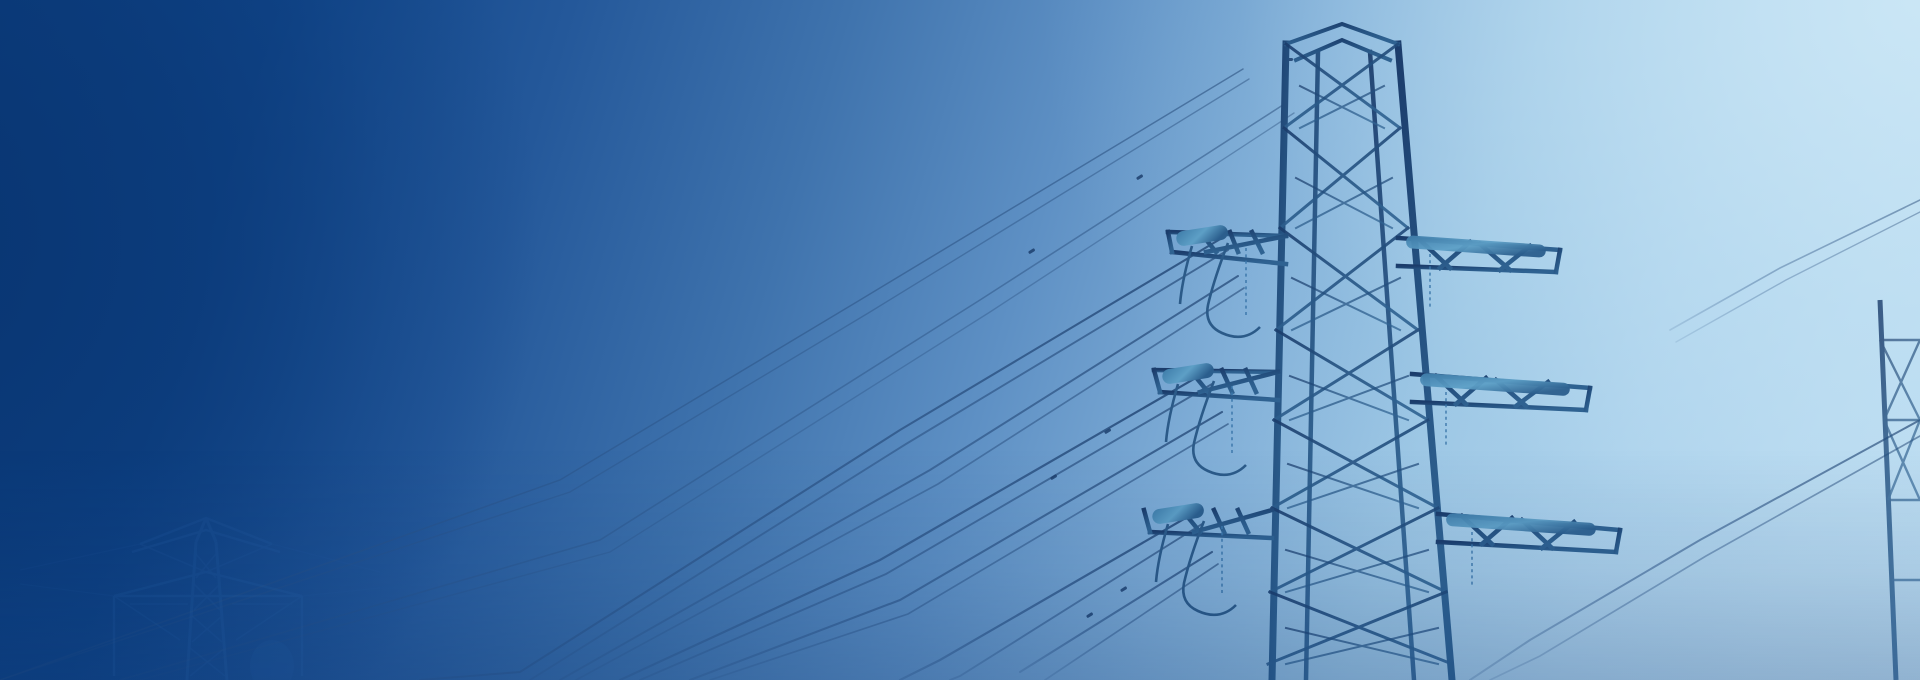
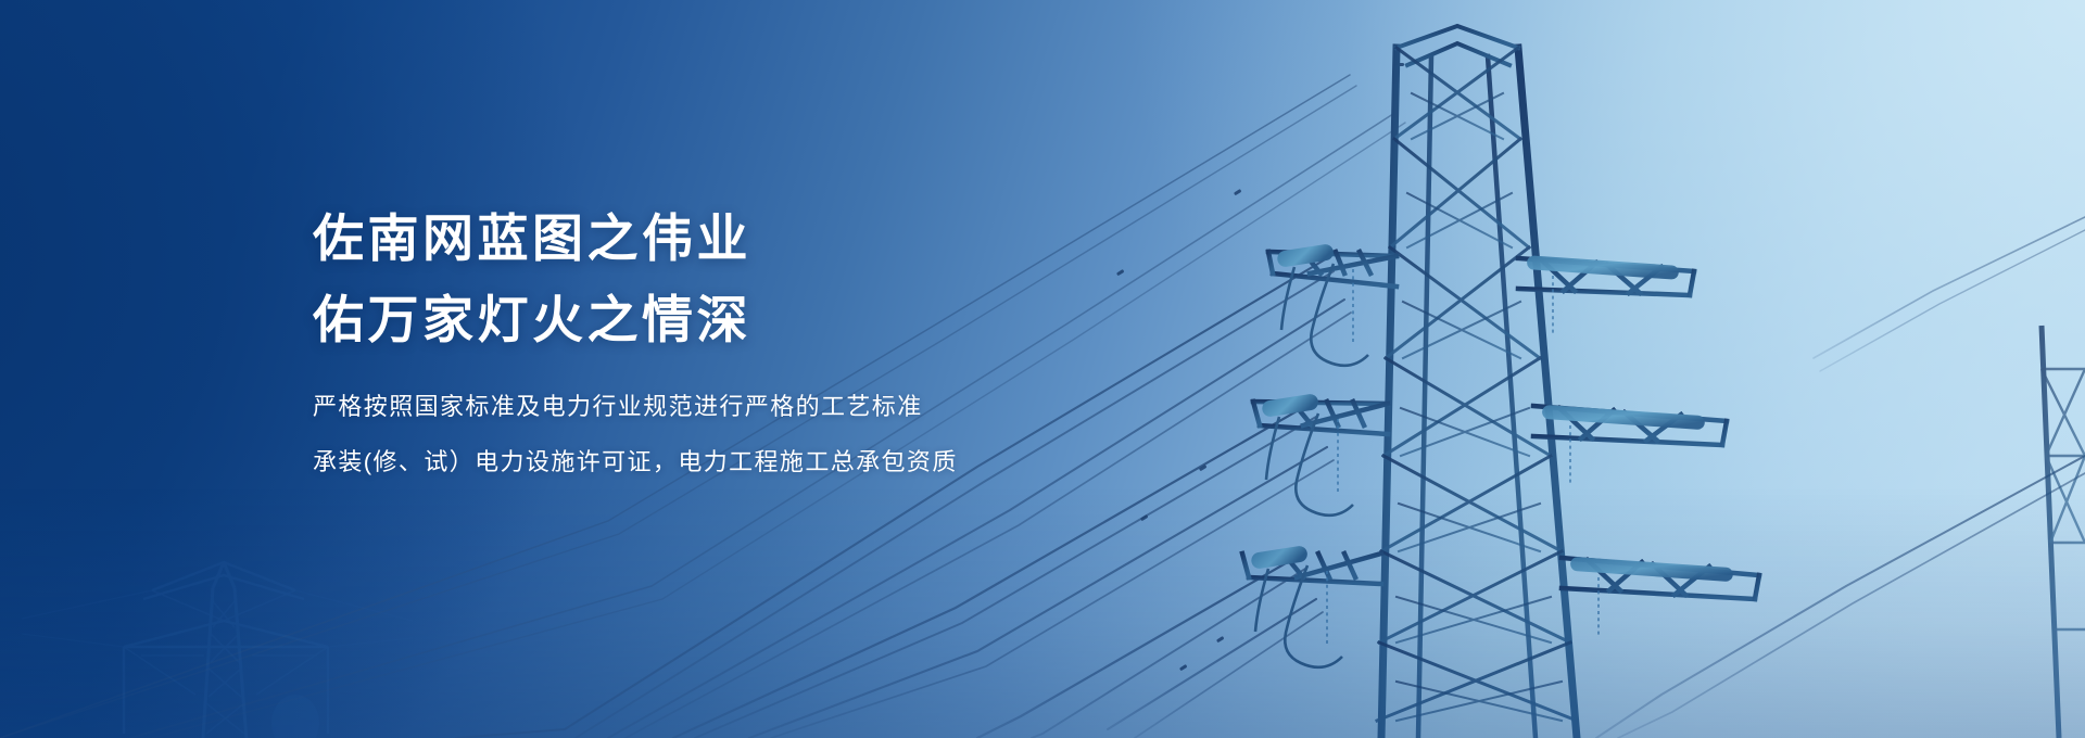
+ 佐南网蓝图之伟业
+ 佑万家灯火之情深
+ 严格按照国家标准及电力行业规范进行严格的工艺标准
+ 承装(修、试）电力设施许可证，电力工程施工总承包资质
